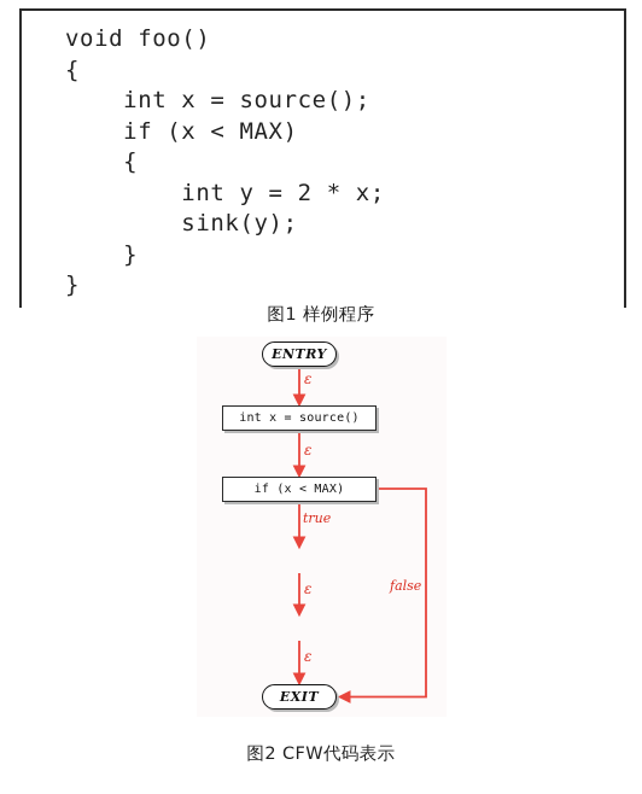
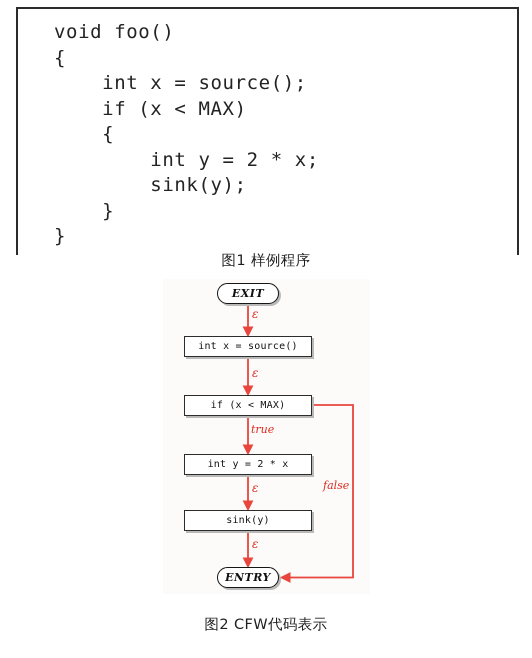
  void foo()
  {
  int x = source();
  if (x < MAX)
  {
  int y = 2 * x;
  sink(y);
  }
  }
  图1 样例程序
- ENTRY
+ EXIT
  int x = source()
  if (x < MAX)
+ int y = 2 * x
+ sink(y)
- EXIT
+ ENTRY
  ε
  ε
  true
  ε
  ε
  false
  图2 CFW代码表示
